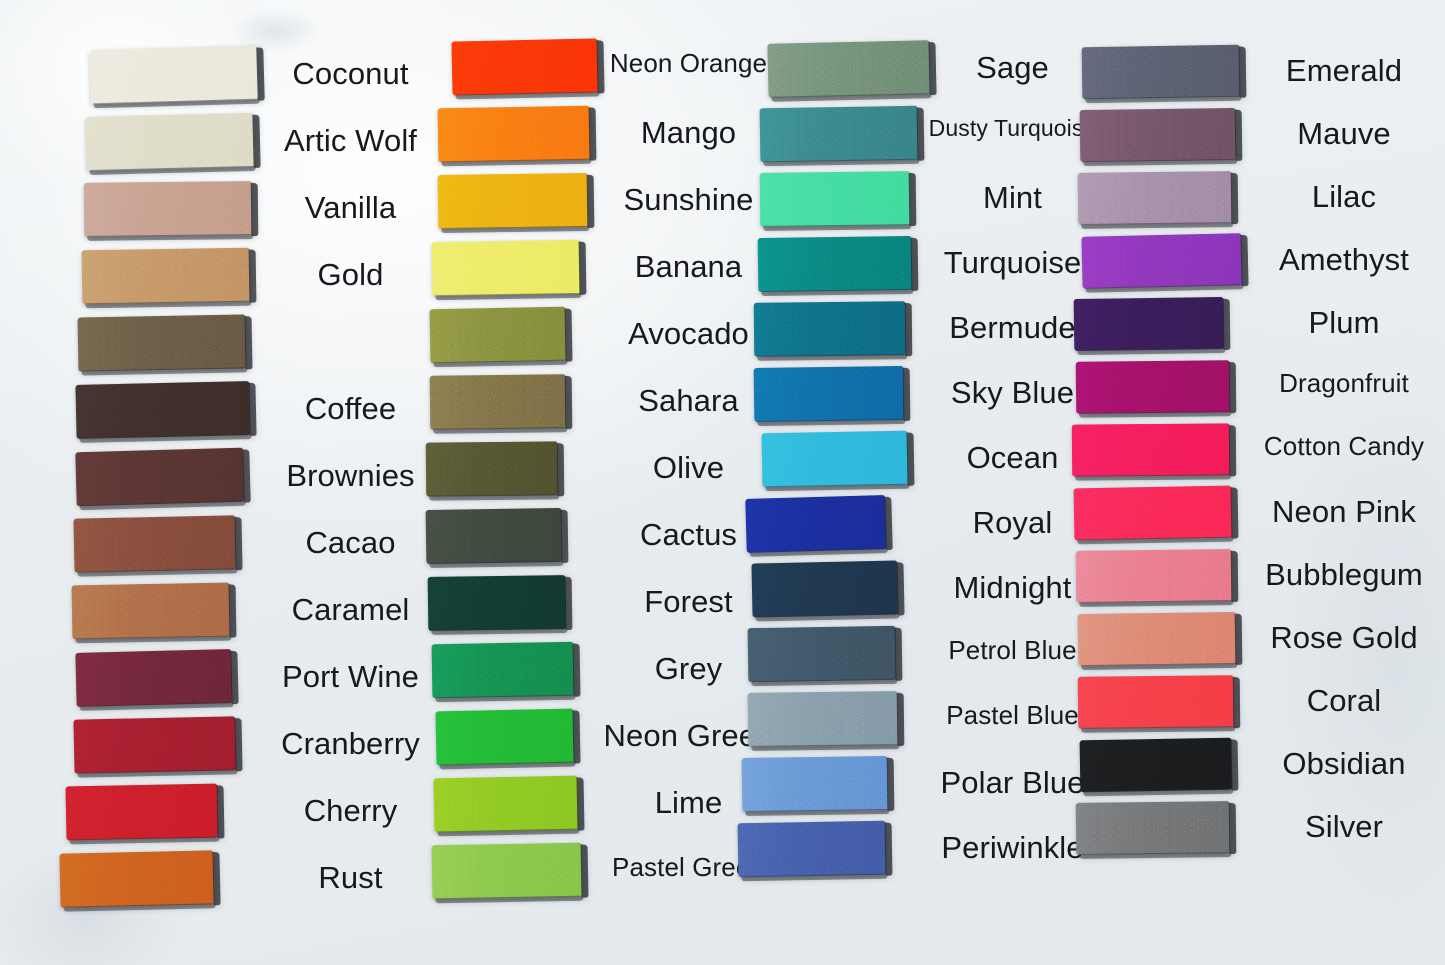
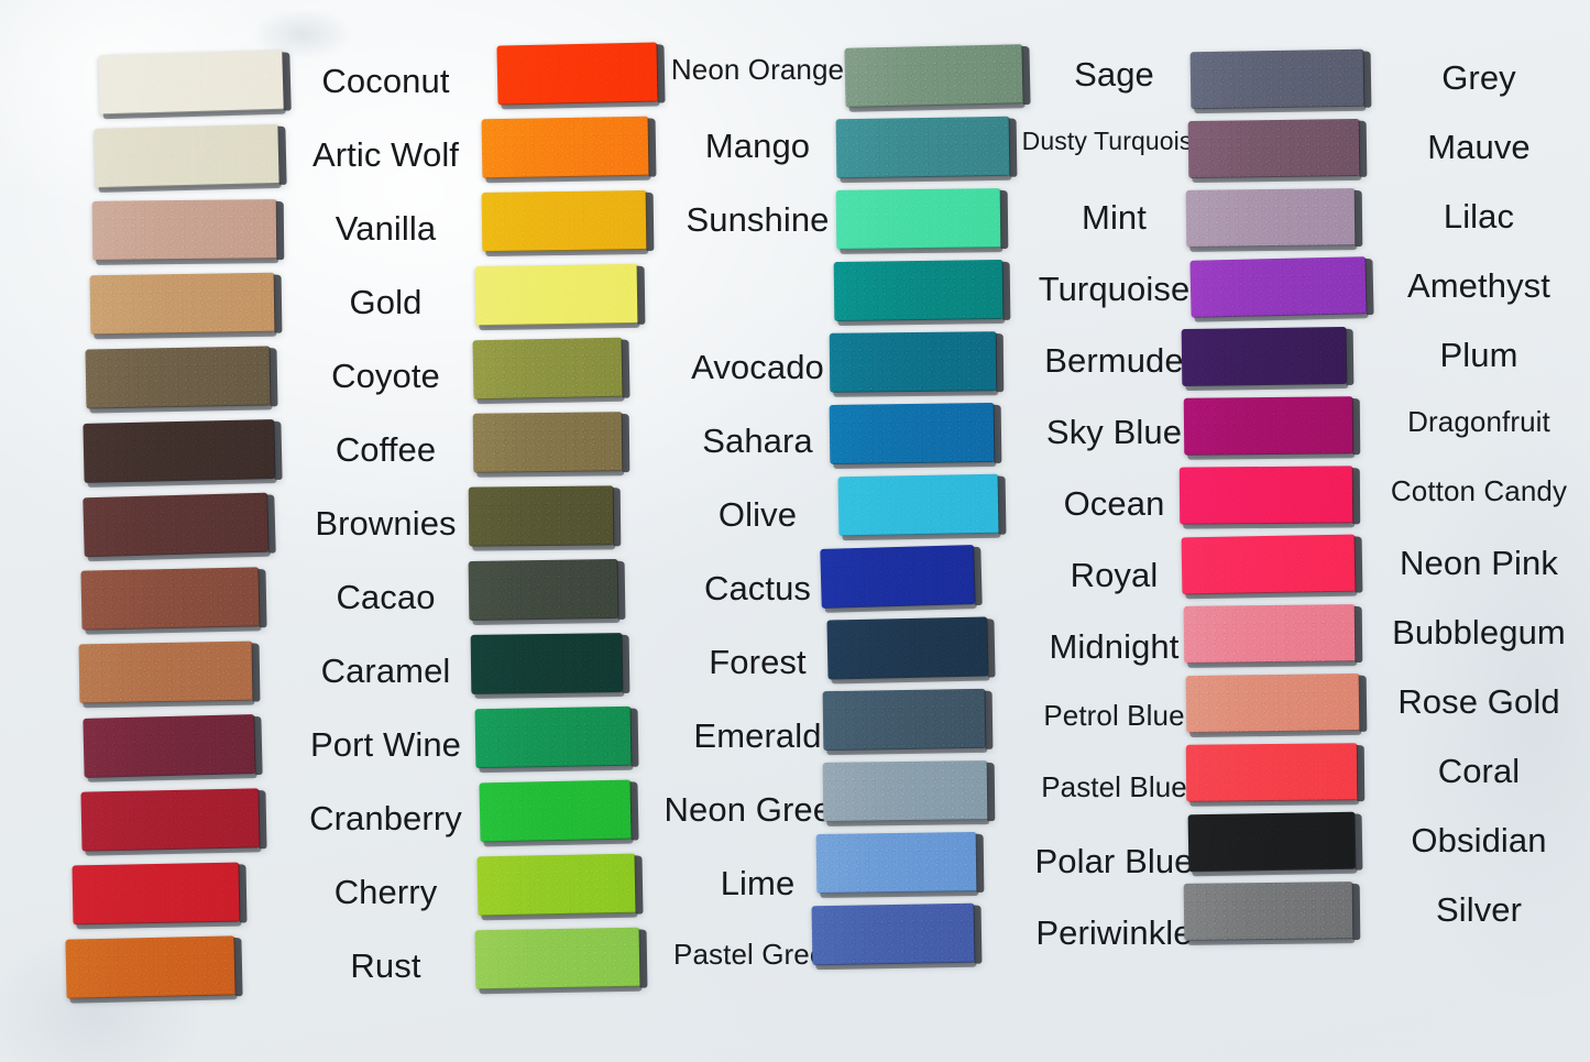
  Coconut
  Artic Wolf
  Vanilla
  Gold
+ Coyote
  Coffee
  Brownies
  Cacao
  Caramel
  Port Wine
  Cranberry
  Cherry
  Rust
  Neon Orange
  Mango
  Sunshine
- Banana
  Avocado
  Sahara
  Olive
  Cactus
  Forest
- Grey
+ Emerald
  Neon Gre
  Lime
  Pastel Gre
  Sage
  Dusty Turquois
  Mint
  Turquoise
  Bermude
  Sky Blue
  Ocean
  Royal
  Midnight
  Petrol Blue
  Pastel Blue
  Polar Blue
  Periwinkle
- Emerald
+ Grey
  Mauve
  Lilac
  Amethyst
  Plum
  Dragonfruit
  Cotton Candy
  Neon Pink
  Bubblegum
  Rose Gold
  Coral
  Obsidian
  Silver
